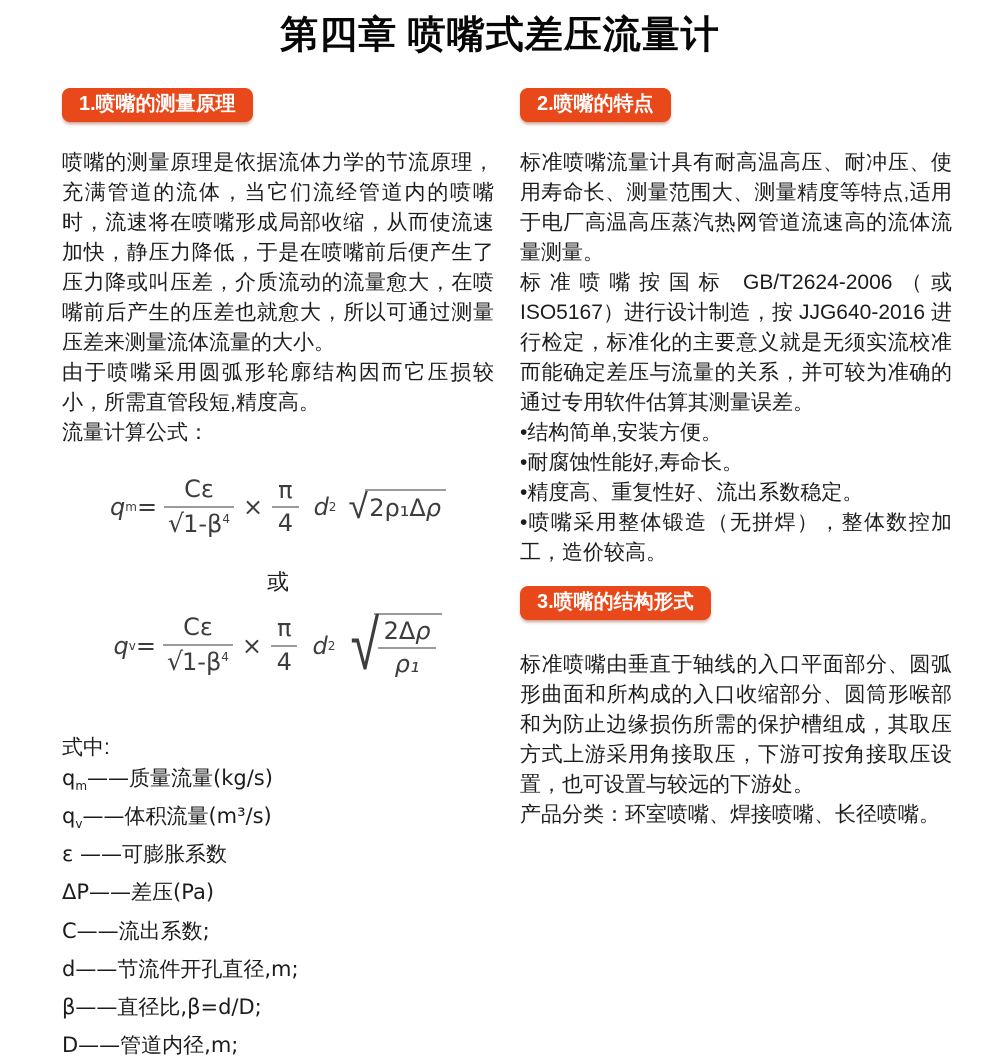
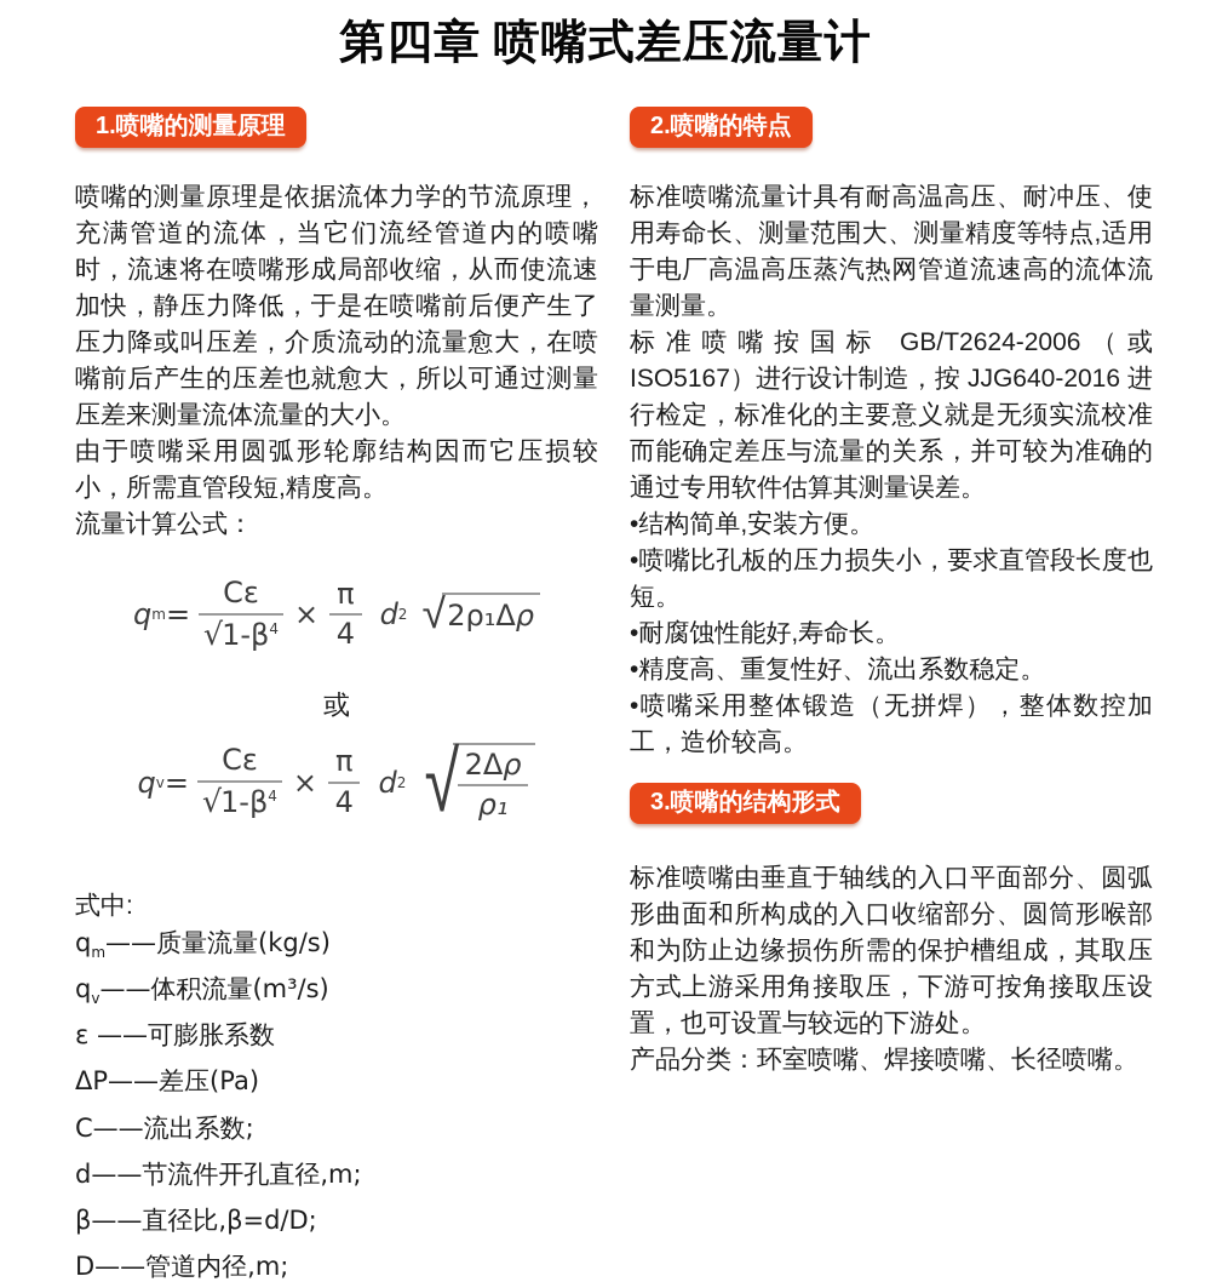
  第四章 喷嘴式差压流量计
  1.喷嘴的测量原理
  喷嘴的测量原理是依据流体力学的节流原理，充满管道的流体，当它们流经管道内的喷嘴时，流速将在喷嘴形成局部收缩，从而使流速加快，静压力降低，于是在喷嘴前后便产生了压力降或叫压差，介质流动的流量愈大，在喷嘴前后产生的压差也就愈大，所以可通过测量压差来测量流体流量的大小。
  由于喷嘴采用圆弧形轮廓结构因而它压损较小，所需直管段短,精度高。
  流量计算公式：
  q
  m
  =
  Cε
  √1-β4
  ×
  π
  4
  d
  2
  √
  2ρ₁Δρ
  或
  q
  v
  =
  Cε
  √1-β4
  ×
  π
  4
  d
  2
  √
  2Δρ
  ρ₁
  式中:
  qm——质量流量(kg/s)
  qv——体积流量(m³/s)
  ε ——可膨胀系数
  ΔP——差压(Pa)
  C——流出系数;
  d——节流件开孔直径,m;
  β——直径比,β=d/D;
  D——管道内径,m;
  2.喷嘴的特点
  标准喷嘴流量计具有耐高温高压、耐冲压、使用寿命长、测量范围大、测量精度等特点,适用于电厂高温高压蒸汽热网管道流速高的流体流量测量。
  标准喷嘴按国标 GB/T2624-2006（或 ISO5167）进行设计制造，按 JJG640-2016 进行检定，标准化的主要意义就是无须实流校准而能确定差压与流量的关系，并可较为准确的通过专用软件估算其测量误差。
  •结构简单,安装方便。
+ •喷嘴比孔板的压力损失小，要求直管段长度也短。
  •耐腐蚀性能好,寿命长。
  •精度高、重复性好、流出系数稳定。
  •喷嘴采用整体锻造（无拼焊），整体数控加工，造价较高。
  3.喷嘴的结构形式
  标准喷嘴由垂直于轴线的入口平面部分、圆弧形曲面和所构成的入口收缩部分、圆筒形喉部和为防止边缘损伤所需的保护槽组成，其取压方式上游采用角接取压，下游可按角接取压设置，也可设置与较远的下游处。
  产品分类：环室喷嘴、焊接喷嘴、长径喷嘴。
